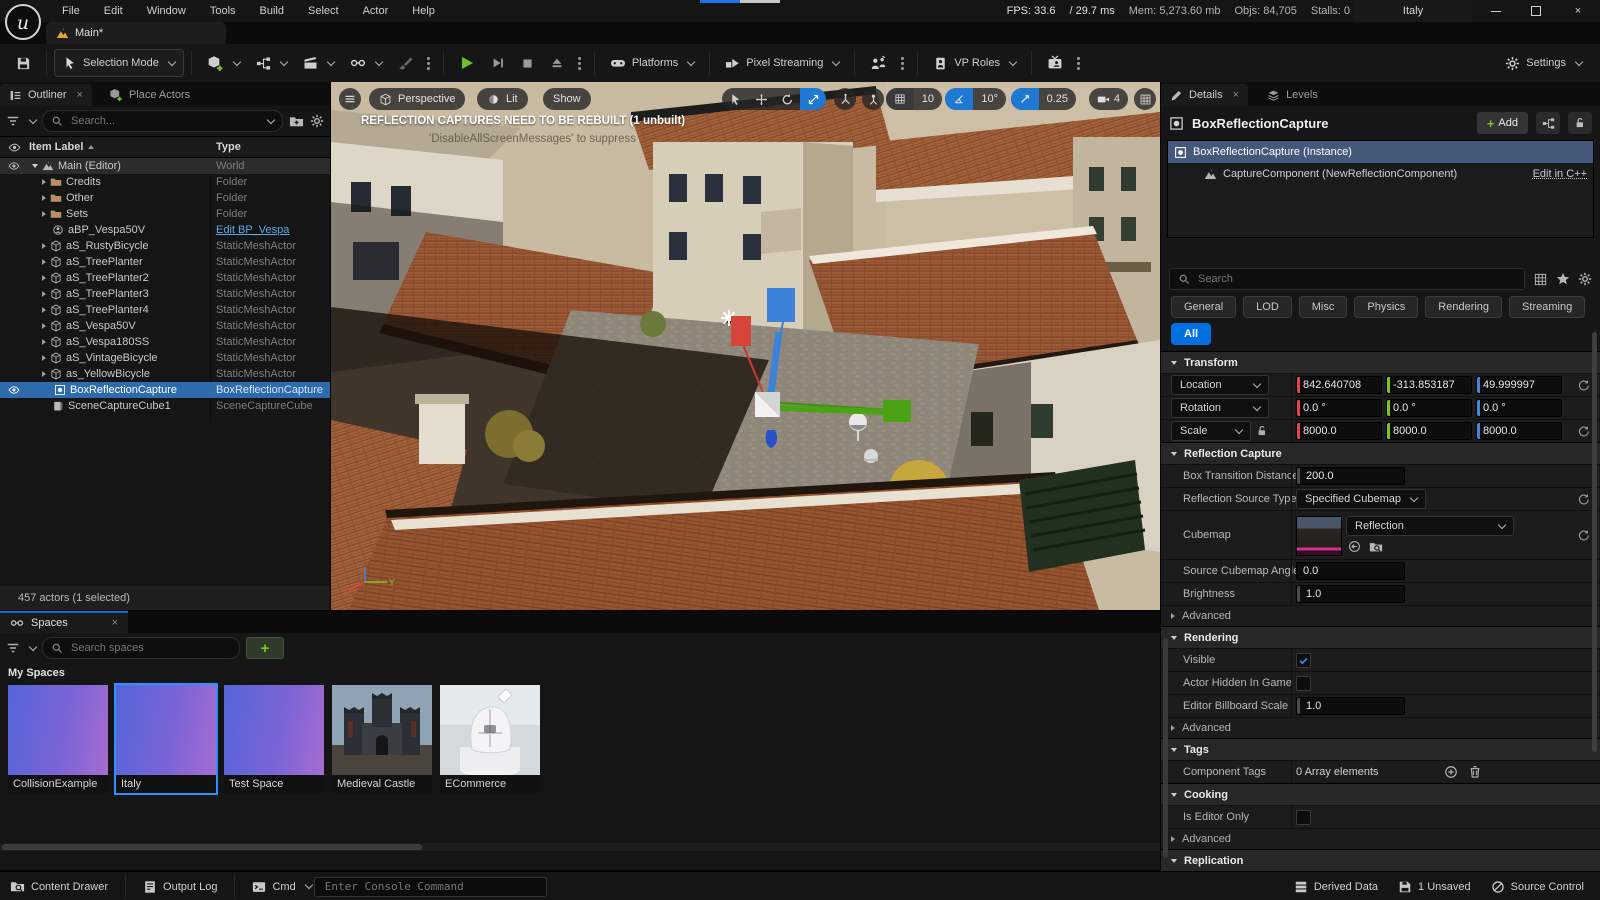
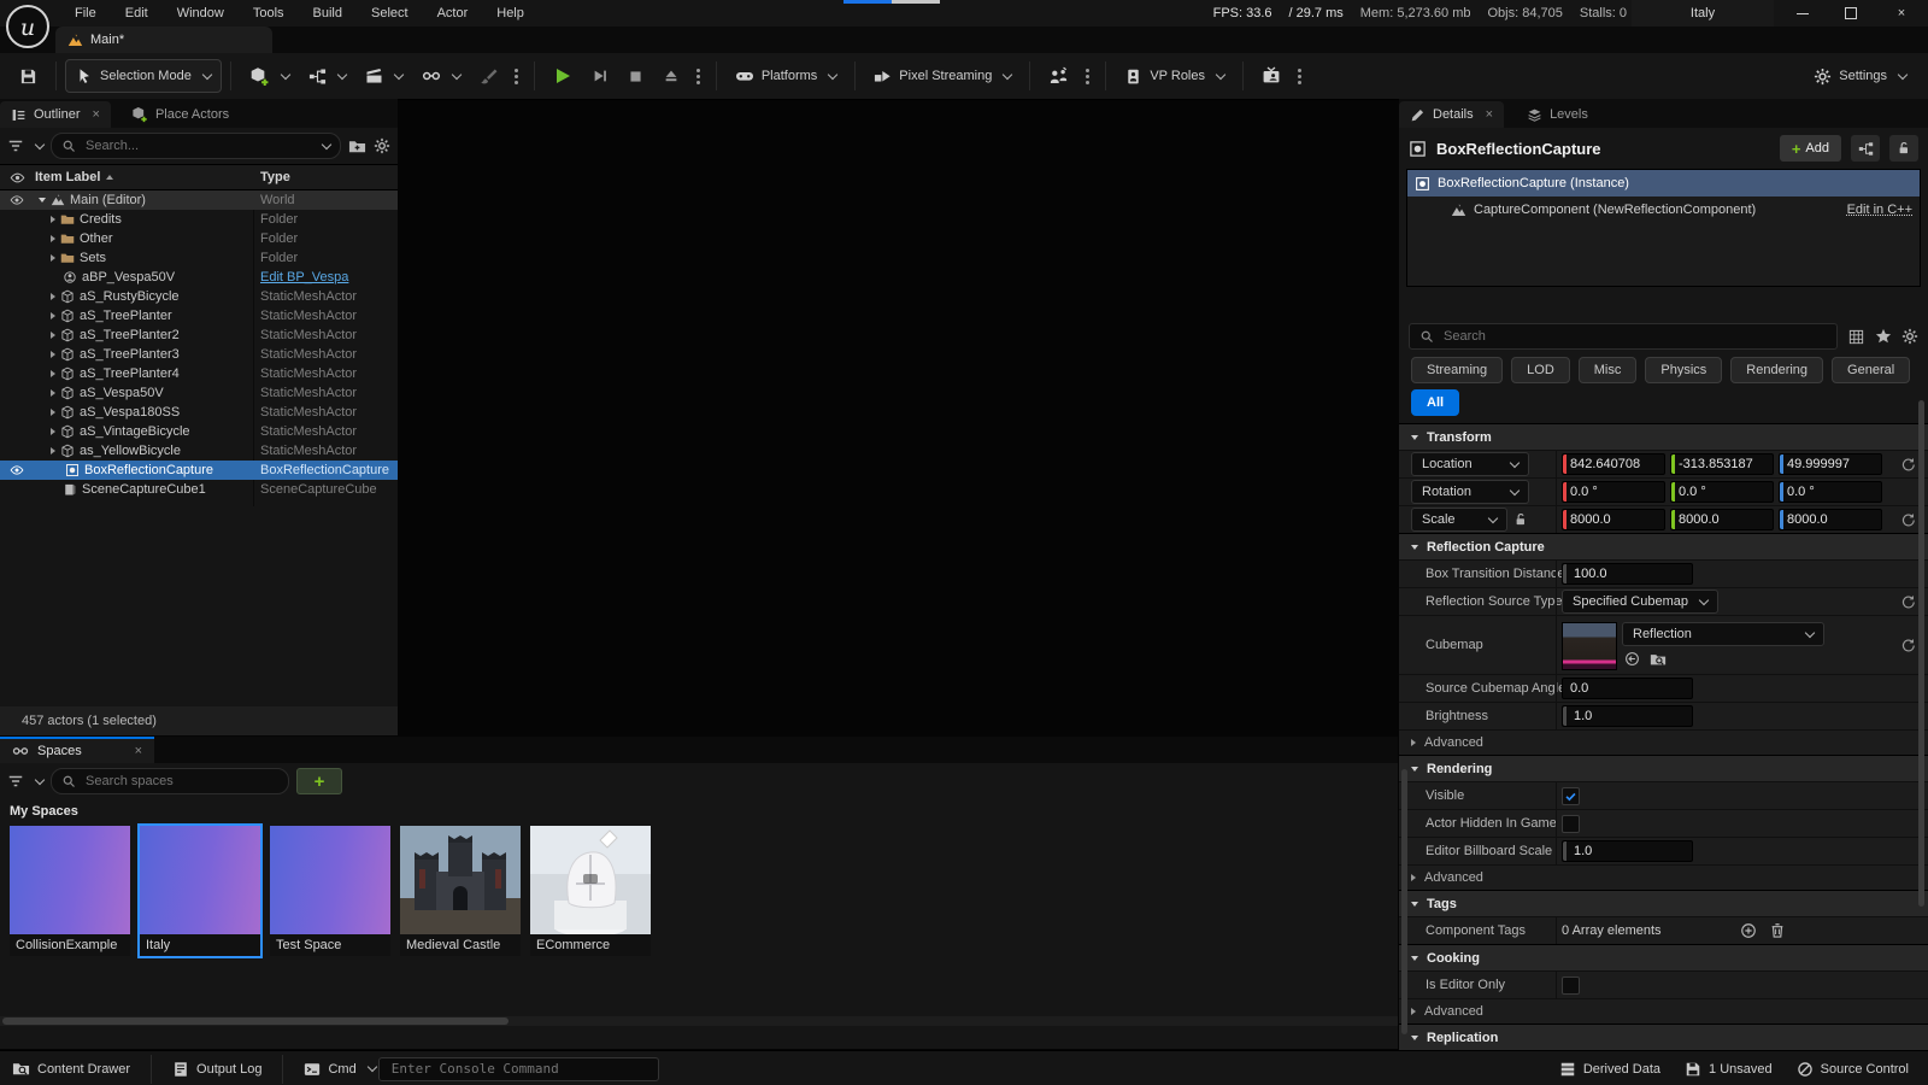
  File
  Edit
  Window
  Tools
  Build
  Select
  Actor
  Help
  FPS: 33.6
  / 29.7 ms
  Mem: 5,273.60 mb
  Objs: 84,705
  Stalls: 0
  Italy
  ×
  Main*
  u
  Selection Mode
  Platforms
  Pixel Streaming
  VP Roles
  Settings
  Outliner
  ×
  Place Actors
  Search...
  Item Label
  Type
  Main (Editor)
  World
  Credits
  Folder
  Other
  Folder
  Sets
  Folder
  aBP_Vespa50V
  Edit BP_Vespa
  aS_RustyBicycle
  StaticMeshActor
  aS_TreePlanter
  StaticMeshActor
  aS_TreePlanter2
  StaticMeshActor
  aS_TreePlanter3
  StaticMeshActor
  aS_TreePlanter4
  StaticMeshActor
  aS_Vespa50V
  StaticMeshActor
  aS_Vespa180SS
  StaticMeshActor
  aS_VintageBicycle
  StaticMeshActor
  as_YellowBicycle
  StaticMeshActor
  BoxReflectionCapture
  BoxReflectionCapture
  SceneCaptureCube1
  SceneCaptureCube
  457 actors (1 selected)
- x
- Y
- Perspective
- Lit
- Show
- REFLECTION CAPTURES NEED TO BE REBUILT (1 unbuilt)
- 'DisableAllScreenMessages' to suppress
- 10
- 10°
- 0.25
- 4
  Spaces
  ×
  Search spaces
  +
  My Spaces
  CollisionExample
  Italy
  Test Space
  Medieval Castle
  ECommerce
  Details
  ×
  Levels
  BoxReflectionCapture
  +
  Add
  BoxReflectionCapture (Instance)
  CaptureComponent (NewReflectionComponent)
  Edit in C++
  Search
- General
+ Streaming
  LOD
  Misc
  Physics
  Rendering
- Streaming
+ General
  All
  Transform
  Location
  842.640708
  -313.853187
  49.999997
  Rotation
  0.0 °
  0.0 °
  0.0 °
  Scale
  8000.0
  8000.0
  8000.0
  Reflection Capture
  Box Transition Distanc
- 200.0
+ 100.0
  Reflection Source Type
  Specified Cubemap
  Cubemap
  Reflection
  Source Cubemap Ang
  0.0
  Brightness
  1.0
  Advanced
  Rendering
  Visible
  Actor Hidden In Game
  Editor Billboard Scale
  1.0
  Advanced
  Tags
  Component Tags
  0 Array elements
  Cooking
  Is Editor Only
  Advanced
  Replication
  Content Drawer
  Output Log
  Cmd
  Enter Console Command
  Derived Data
  1 Unsaved
  Source Control
